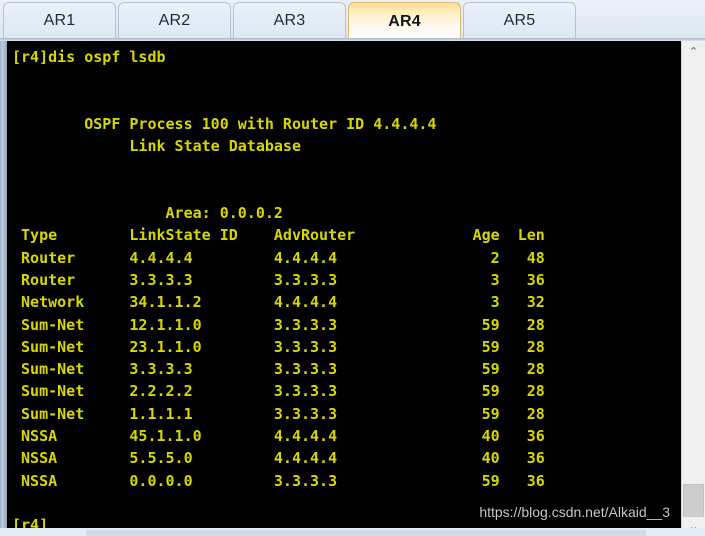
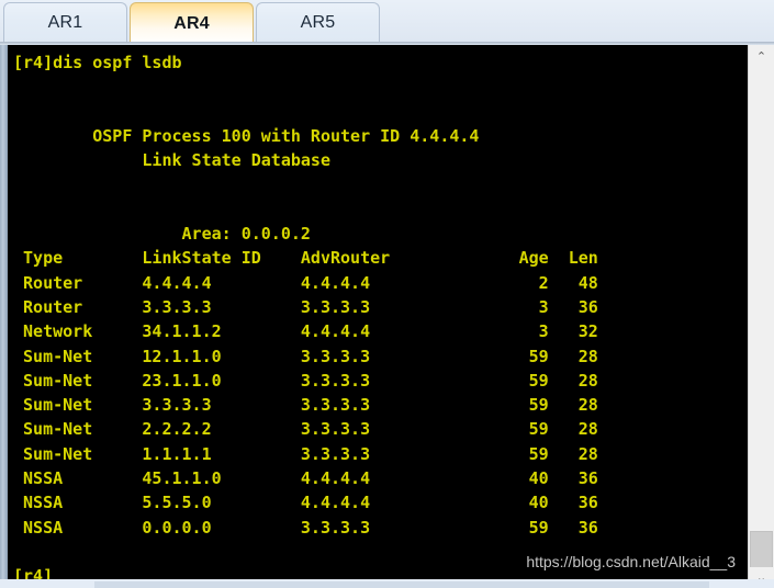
  AR1
- AR2
- AR3
  AR4
  AR5
  [r4]dis ospf lsdb
  OSPF Process 100 with Router ID 4.4.4.4
  Link State Database
  Area: 0.0.0.2
  Type LinkState ID AdvRouter Age Len
  Router 4.4.4.4 4.4.4.4 2 48
  Router 3.3.3.3 3.3.3.3 3 36
  Network 34.1.1.2 4.4.4.4 3 32
  Sum-Net 12.1.1.0 3.3.3.3 59 28
  Sum-Net 23.1.1.0 3.3.3.3 59 28
  Sum-Net 3.3.3.3 3.3.3.3 59 28
  Sum-Net 2.2.2.2 3.3.3.3 59 28
  Sum-Net 1.1.1.1 3.3.3.3 59 28
  NSSA 45.1.1.0 4.4.4.4 40 36
  NSSA 5.5.5.0 4.4.4.4 40 36
  NSSA 0.0.0.0 3.3.3.3 59 36
  [r4]
  https://blog.csdn.net/Alkaid__3
  ⌃
  ⌄
